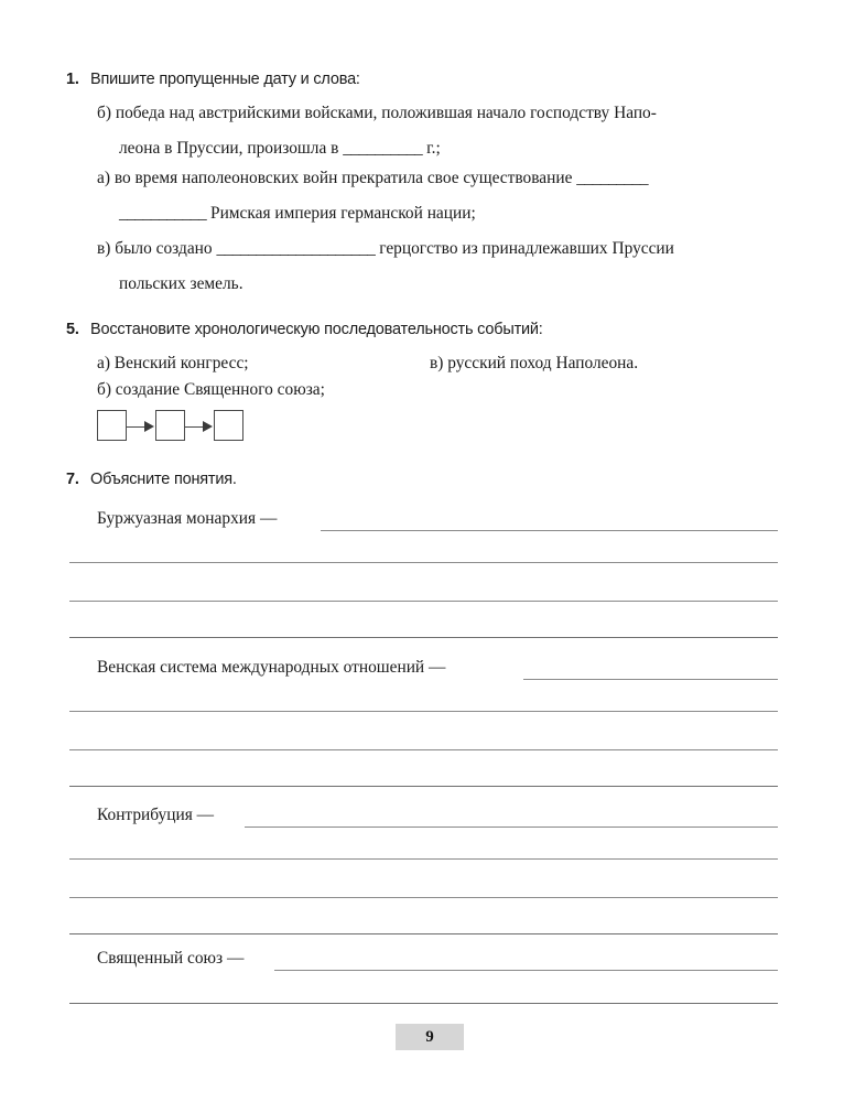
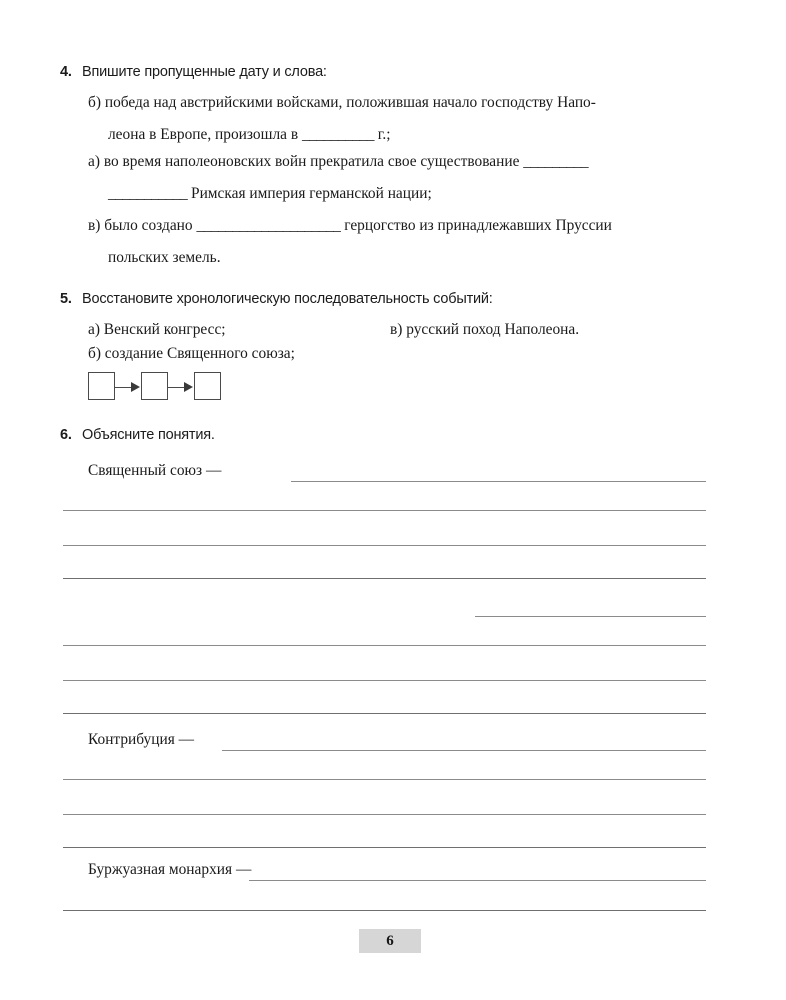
- 1. Впишите пропущенные дату и слова:
+ 4. Впишите пропущенные дату и слова:
  б) победа над австрийскими войсками, положившая начало господству Напо-
- леона в Пруссии, произошла в __________ г.;
+ леона в Европе, произошла в __________ г.;
  а) во время наполеоновских войн прекратила свое существование _________
  ___________ Римская империя германской нации;
  в) было создано ____________________ герцогство из принадлежавших Пруссии
  польских земель.
  5. Восстановите хронологическую последовательность событий:
  а) Венский конгресс;
  б) создание Священного союза;
  в) русский поход Наполеона.
- 7. Объясните понятия.
+ 6. Объясните понятия.
- Буржуазная монархия —
+ Священный союз —
- Венская система международных отношений —
  Контрибуция —
- Священный союз —
+ Буржуазная монархия —
- 9
+ 6
